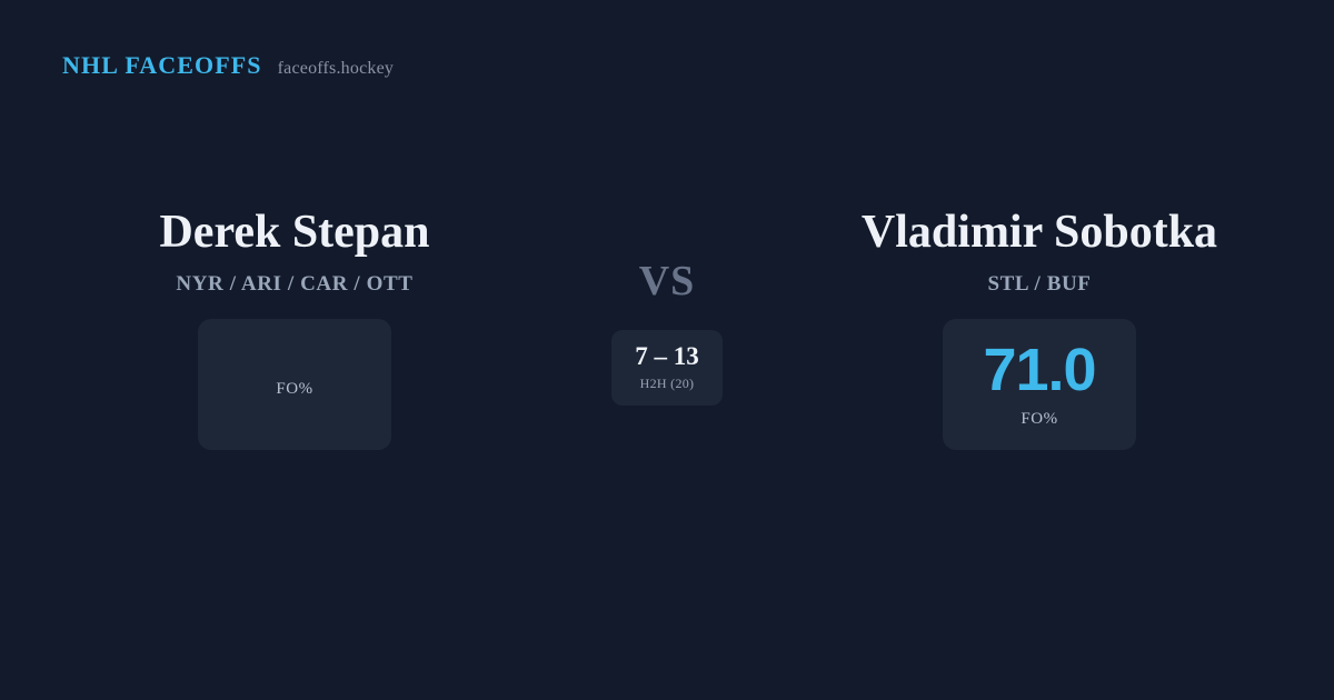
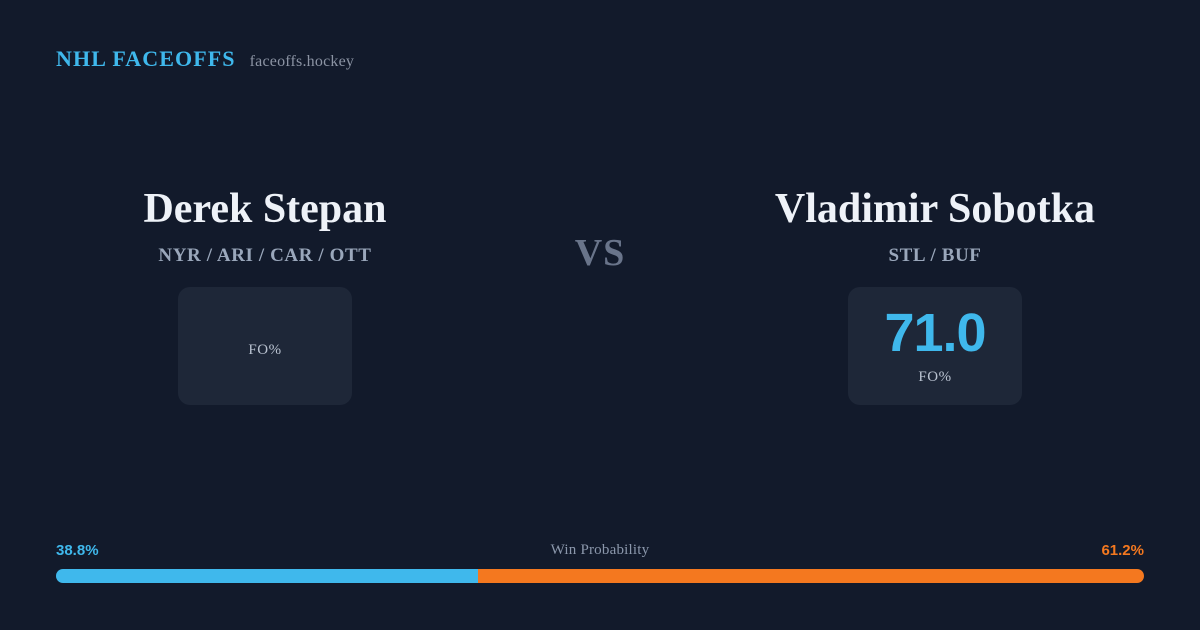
  NHL FACEOFFS
  faceoffs.hockey
  Derek Stepan
  NYR / ARI / CAR / OTT
  FO%
  VS
- 7 – 13
- H2H (20)
  Vladimir Sobotka
  STL / BUF
  71.0
  FO%
+ 38.8%
+ Win Probability
+ 61.2%
